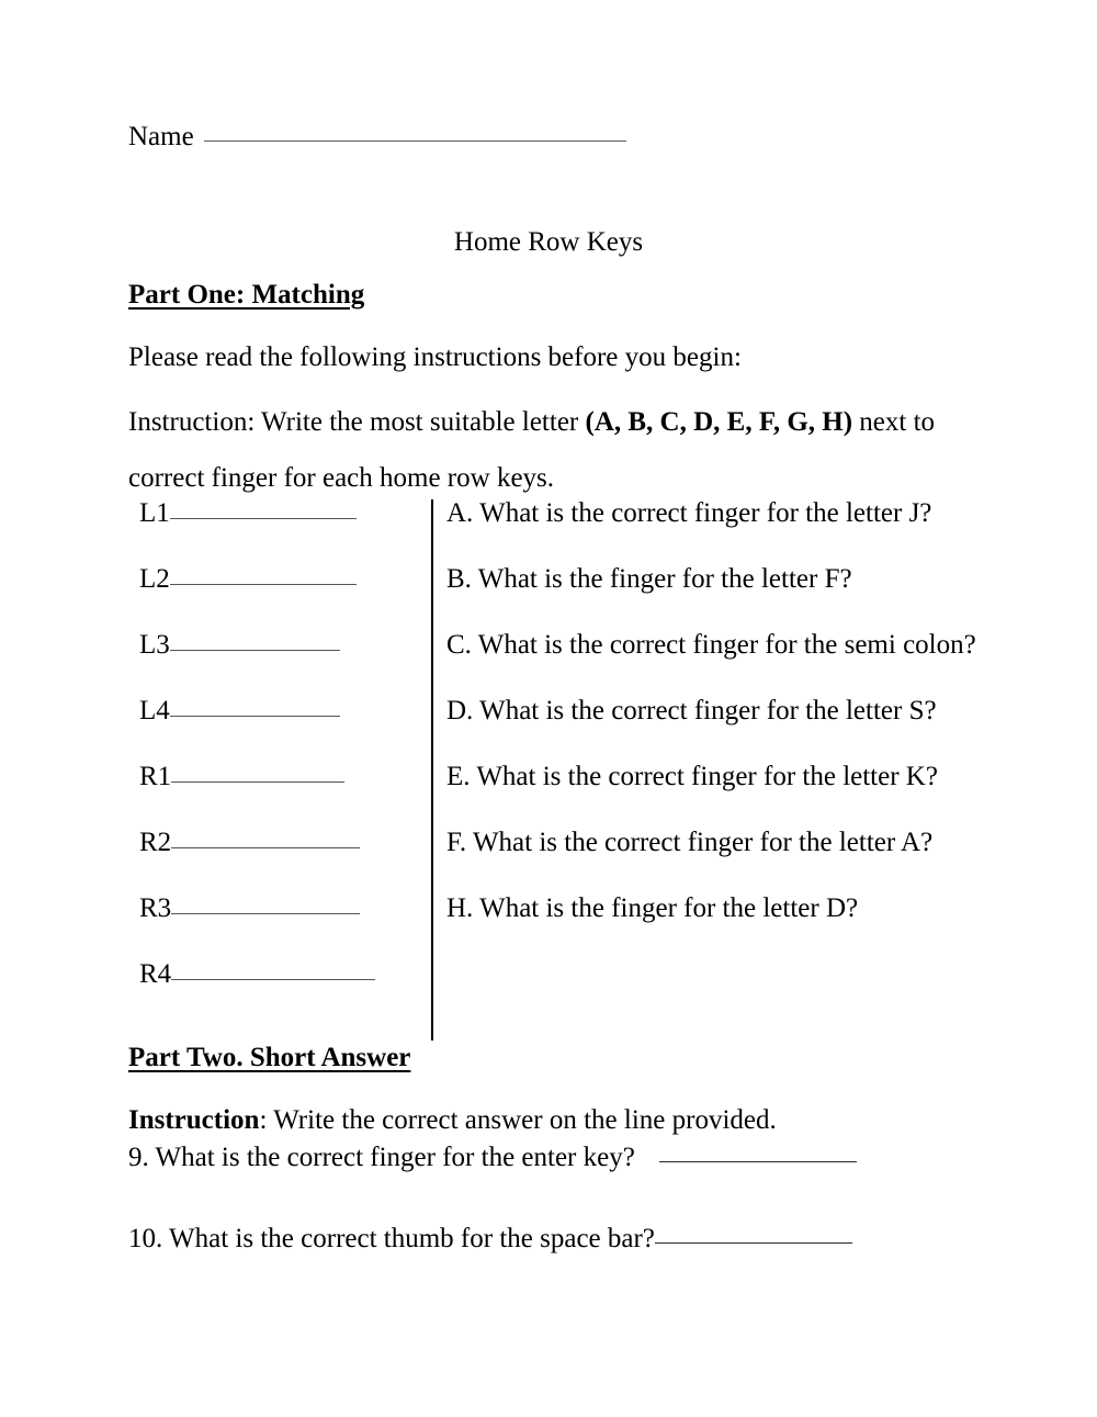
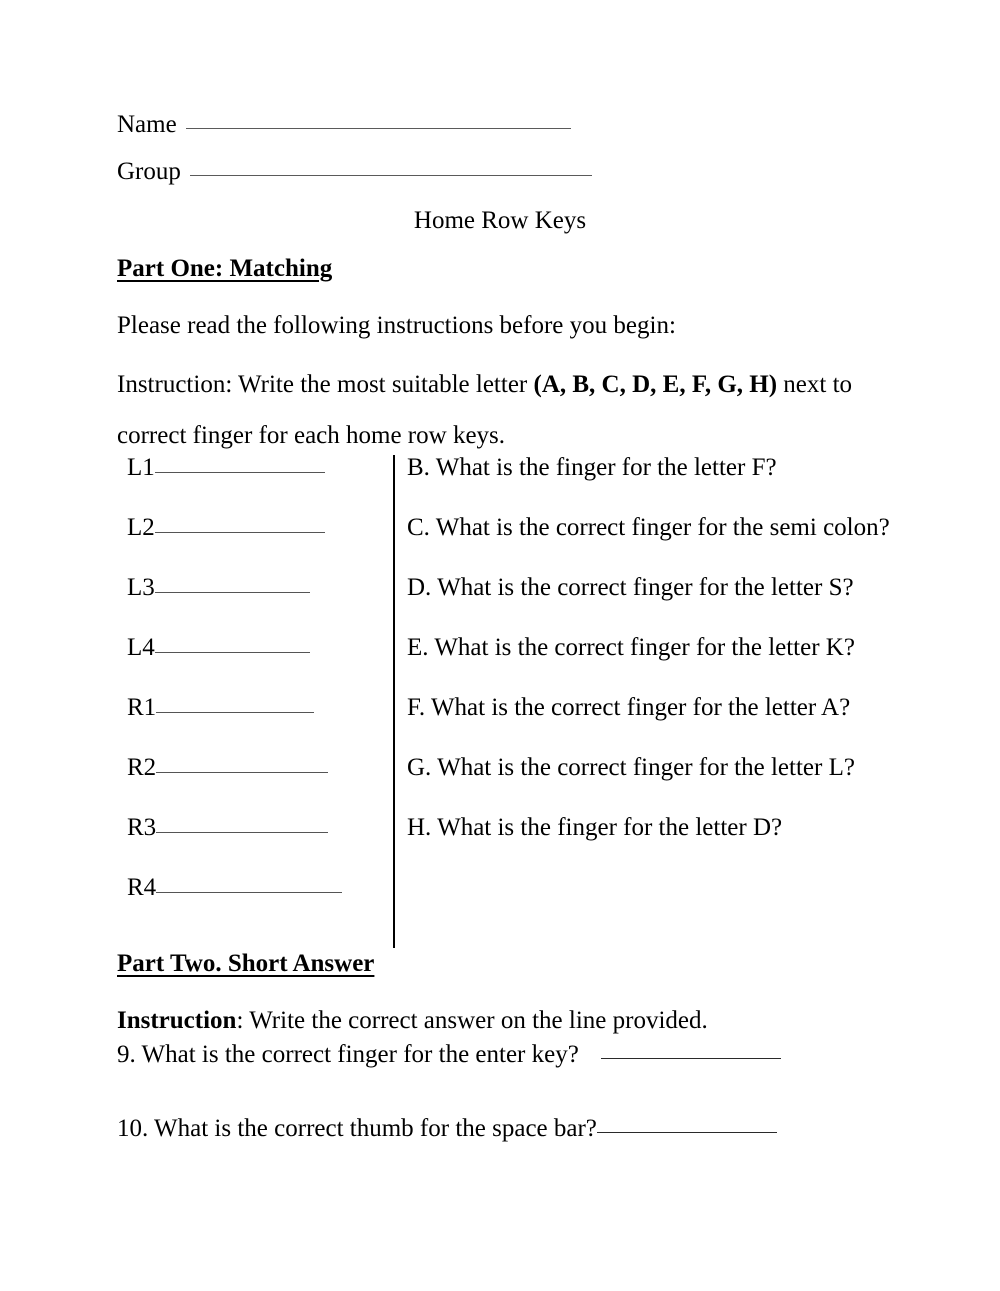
  Name
+ Group
  Home Row Keys
  Part One: Matching
  Please read the following instructions before you begin:
  Instruction: Write the most suitable letter (A, B, C, D, E, F, G, H) next to correct finger for each home row keys.
  L1
  L2
  L3
  L4
  R1
  R2
  R3
  R4
- A. What is the correct finger for the letter J?
  B. What is the finger for the letter F?
  C. What is the correct finger for the semi colon?
  D. What is the correct finger for the letter S?
  E. What is the correct finger for the letter K?
  F. What is the correct finger for the letter A?
+ G. What is the correct finger for the letter L?
  H. What is the finger for the letter D?
  Part Two. Short Answer
  Instruction: Write the correct answer on the line provided.
  9. What is the correct finger for the enter key?
  10. What is the correct thumb for the space bar?
